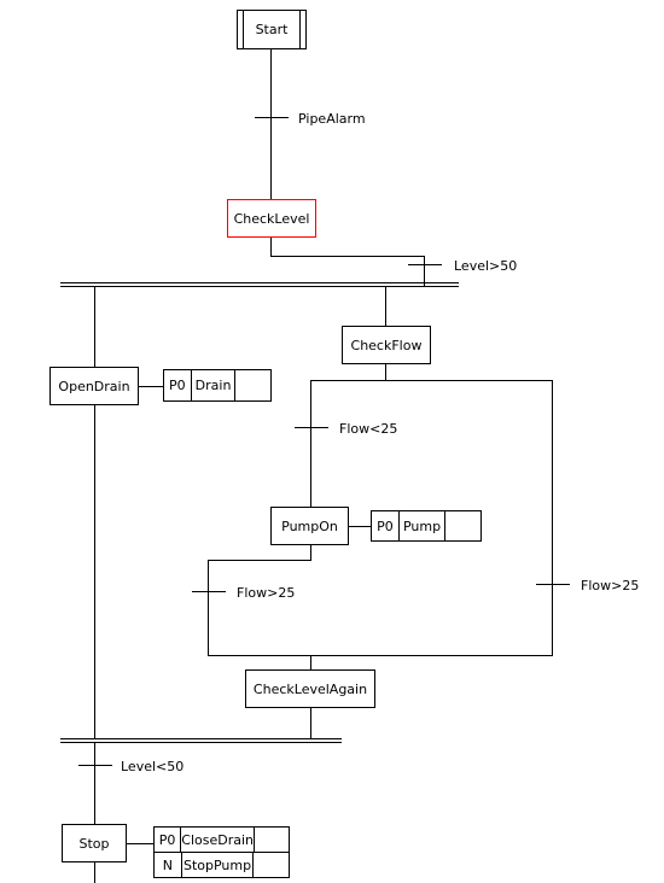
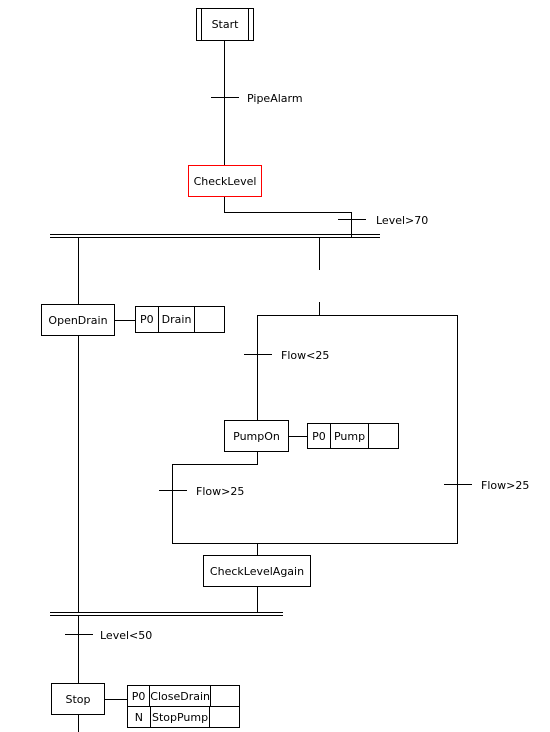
  Start
  PipeAlarm
  CheckLevel
- Level>50
+ Level>70
  OpenDrain
  P0
  Drain
- CheckFlow
  Flow<25
  Flow>25
  PumpOn
  P0
  Pump
  Flow>25
  CheckLevelAgain
  Level<50
  Stop
  P0
  CloseDrain
  N
  StopPump
